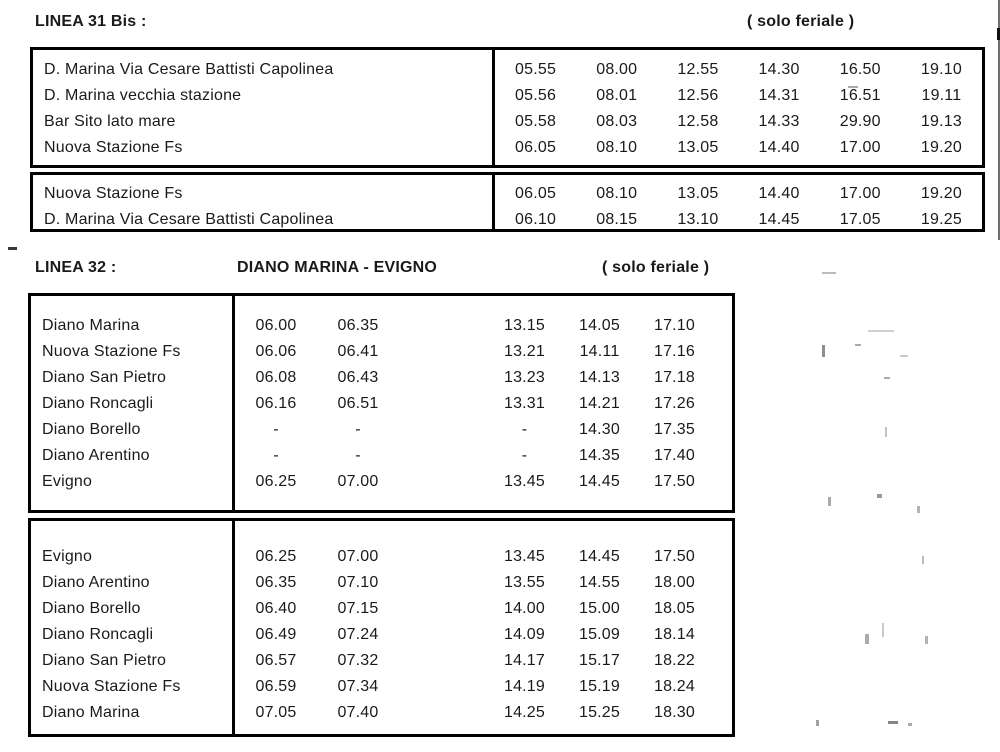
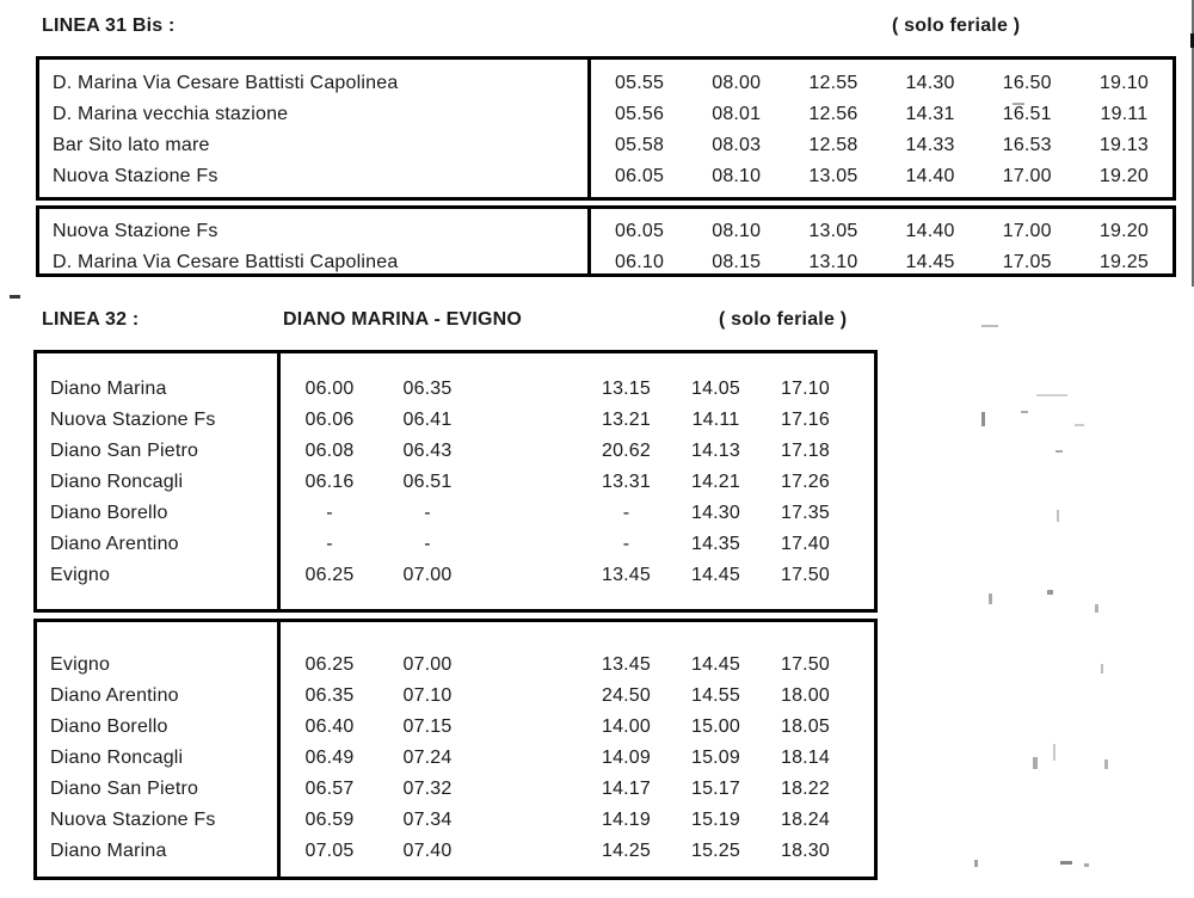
  LINEA 31 Bis :
  ( solo feriale )
  D. Marina Via Cesare Battisti Capolinea
  05.55
  08.00
  12.55
  14.30
  16.50
  19.10
  D. Marina vecchia stazione
  05.56
  08.01
  12.56
  14.31
  16.51
  19.11
  Bar Sito lato mare
  05.58
  08.03
  12.58
  14.33
- 29.90
+ 16.53
  19.13
  Nuova Stazione Fs
  06.05
  08.10
  13.05
  14.40
  17.00
  19.20
  Nuova Stazione Fs
  06.05
  08.10
  13.05
  14.40
  17.00
  19.20
  D. Marina Via Cesare Battisti Capolinea
  06.10
  08.15
  13.10
  14.45
  17.05
  19.25
  LINEA 32 :
  DIANO MARINA - EVIGNO
  ( solo feriale )
  Diano Marina
  06.00
  06.35
  13.15
  14.05
  17.10
  Nuova Stazione Fs
  06.06
  06.41
  13.21
  14.11
  17.16
  Diano San Pietro
  06.08
  06.43
- 13.23
+ 20.62
  14.13
  17.18
  Diano Roncagli
  06.16
  06.51
  13.31
  14.21
  17.26
  Diano Borello
  -
  -
  -
  14.30
  17.35
  Diano Arentino
  -
  -
  -
  14.35
  17.40
  Evigno
  06.25
  07.00
  13.45
  14.45
  17.50
  Evigno
  06.25
  07.00
  13.45
  14.45
  17.50
  Diano Arentino
  06.35
  07.10
- 13.55
+ 24.50
  14.55
  18.00
  Diano Borello
  06.40
  07.15
  14.00
  15.00
  18.05
  Diano Roncagli
  06.49
  07.24
  14.09
  15.09
  18.14
  Diano San Pietro
  06.57
  07.32
  14.17
  15.17
  18.22
  Nuova Stazione Fs
  06.59
  07.34
  14.19
  15.19
  18.24
  Diano Marina
  07.05
  07.40
  14.25
  15.25
  18.30
